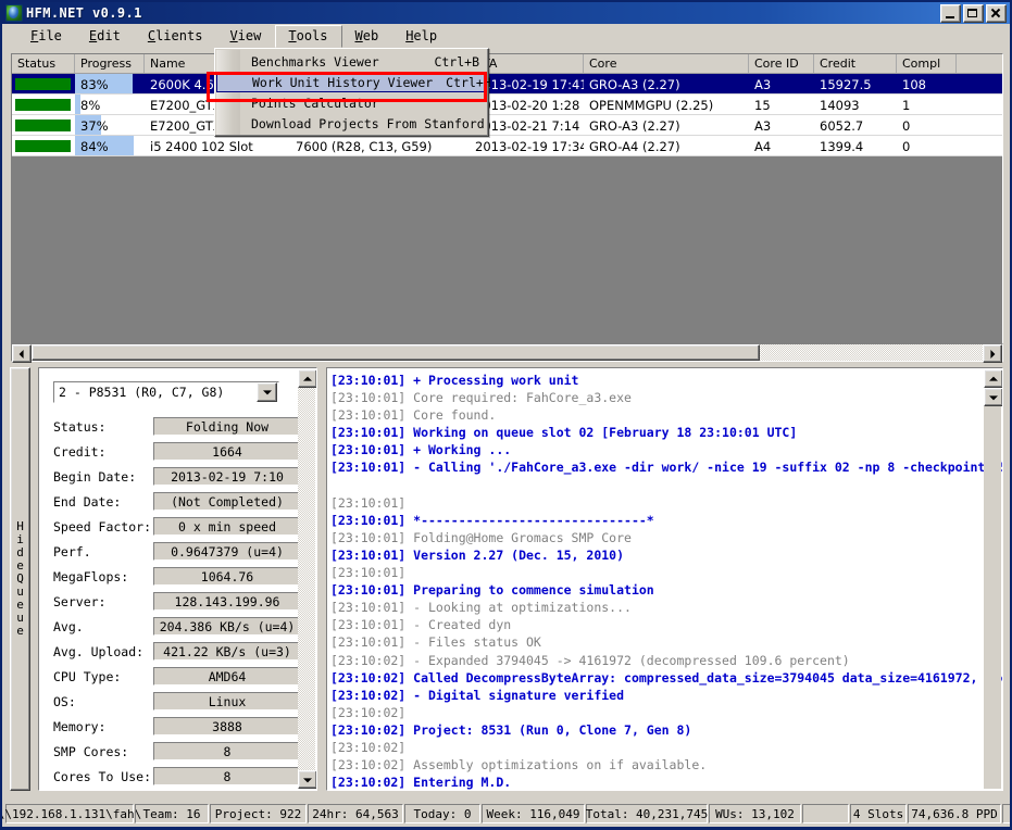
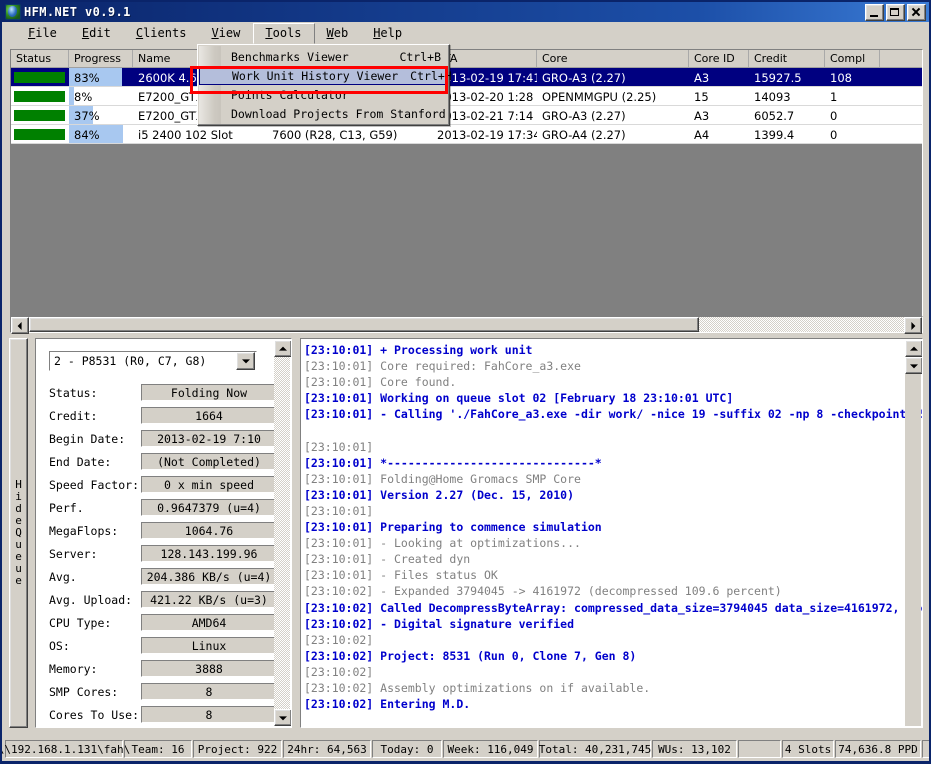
  HFM.NET v0.9.1
  File
  Edit
  Clients
  View
  Tools
  Web
  Help
  Status
  Progress
  Name
  Core
  Core ID
  Credit
  Compl
  83%
  2600K 4.6
  13-02-19 17:41
  GRO-A3 (2.27)
  A3
  15927.5
  108
  8%
  13-02-20 1:28
  OPENMMGPU (2.25)
  15
  14093
  1
  37%
  13-02-21 7:14
  GRO-A3 (2.27)
  A3
  6052.7
  0
  84%
  i5 2400 102 Slot
  7600 (R28, C13, G59)
  2013-02-19 17:34
  GRO-A4 (2.27)
  A4
  1399.4
  0
  H i d e Q u e u e
  2 - P8531 (R0, C7, G8)
  Status:
  Folding Now
  Credit:
  1664
  Begin Date:
  2013-02-19 7:10
  End Date:
  (Not Completed)
  Speed Factor:
  0 x min speed
  Perf.
  0.9647379 (u=4)
  MegaFlops:
  1064.76
  Server:
  128.143.199.96
  Avg.
  204.386 KB/s (u=4)
  Avg. Upload:
  421.22 KB/s (u=3)
  CPU Type:
  AMD64
  OS:
  Linux
  Memory:
  3888
  SMP Cores:
  8
  Cores To Use:
  8
  [23:10:01] + Processing work unit
  [23:10:01] Core required: FahCore_a3.exe
  [23:10:01] Core found.
  [23:10:01] Working on queue slot 02 [February 18 23:10:01 UTC]
- [23:10:01] + Working ...
  [23:10:01] - Calling './FahCore_a3.exe -dir work/ -nice 19 -suffix 02 -np 8 -checkpoint
  [23:10:01]
  [23:10:01] *------------------------------*
  [23:10:01] Folding@Home Gromacs SMP Core
  [23:10:01] Version 2.27 (Dec. 15, 2010)
  [23:10:01]
  [23:10:01] Preparing to commence simulation
  [23:10:01] - Looking at optimizations...
  [23:10:01] - Created dyn
  [23:10:01] - Files status OK
  [23:10:02] - Expanded 3794045 -> 4161972 (decompressed 109.6 percent)
  [23:10:02] Called DecompressByteArray: compressed_data_size=3794045 data_size=4161972,
  [23:10:02] - Digital signature verified
  [23:10:02]
  [23:10:02] Project: 8531 (Run 0, Clone 7, Gen 8)
  [23:10:02]
  [23:10:02] Assembly optimizations on if available.
  [23:10:02] Entering M.D.
  \\192.168.1.131\fah
  Team: 16
  Project: 922
  24hr: 64,563
  Today: 0
  Week: 116,049
  Total: 40,231,745
  WUs: 13,102
  4 Slots
  74,636.8 PPD
  Benchmarks Viewer
  Ctrl+B
  Work Unit History Viewer
  Ctrl+H
  Points Calculator
  Download Projects From Stanford
